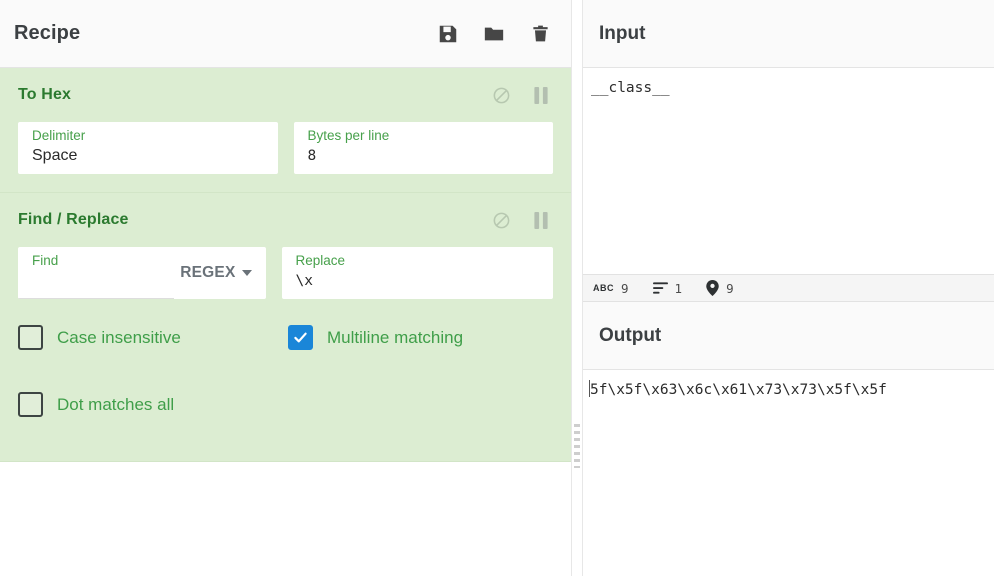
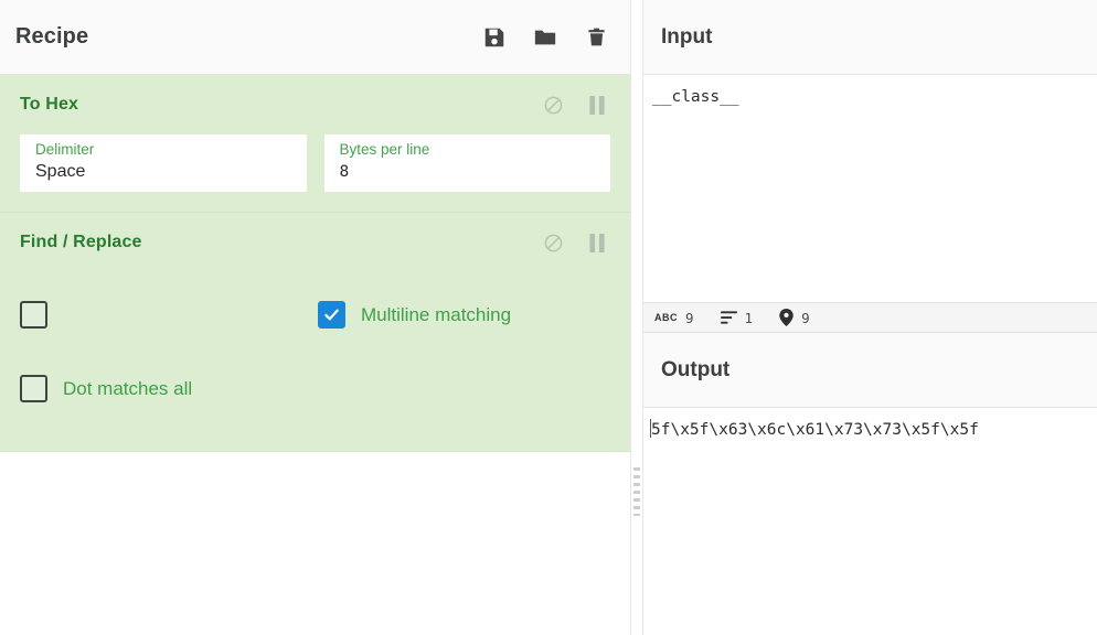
  Recipe
  To Hex
  Delimiter
  Space
  Bytes per line
  8
  Find / Replace
- Find
- REGEX
- Replace
- \x
- Case insensitive
  Multiline matching
  Dot matches all
  Input
  __class__
  ABC
  9
  1
  9
  Output
  5f\x5f\x63\x6c\x61\x73\x73\x5f\x5f
